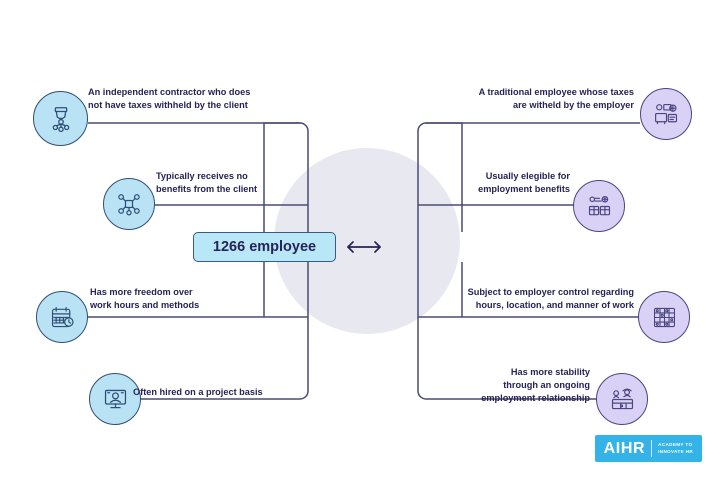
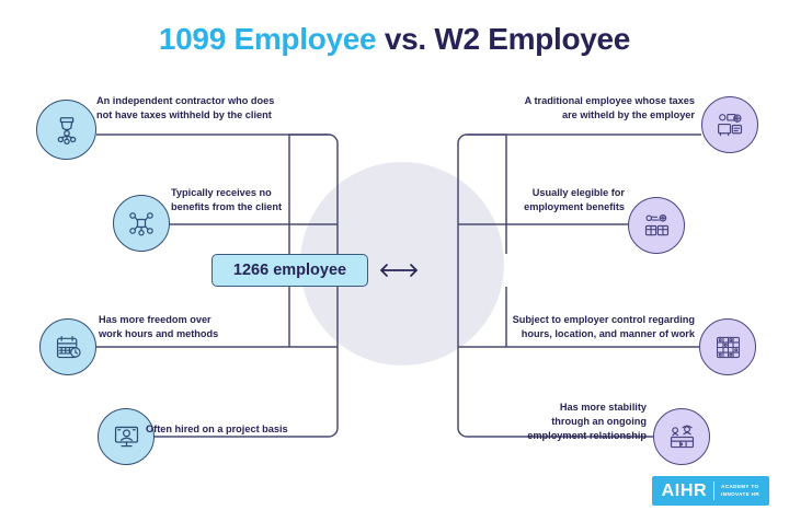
+ 1099 Employee vs. W2 Employee
  1266 employee
  An independent contractor who does
  not have taxes withheld by the client
  Typically receives no
  benefits from the client
  Has more freedom over
  work hours and methods
  Often hired on a project basis
  A traditional employee whose taxes
  are witheld by the employer
  Usually elegible for
  employment benefits
  Subject to employer control regarding
  hours, location, and manner of work
  Has more stability
  through an ongoing
  employment relationship
  AIHR
